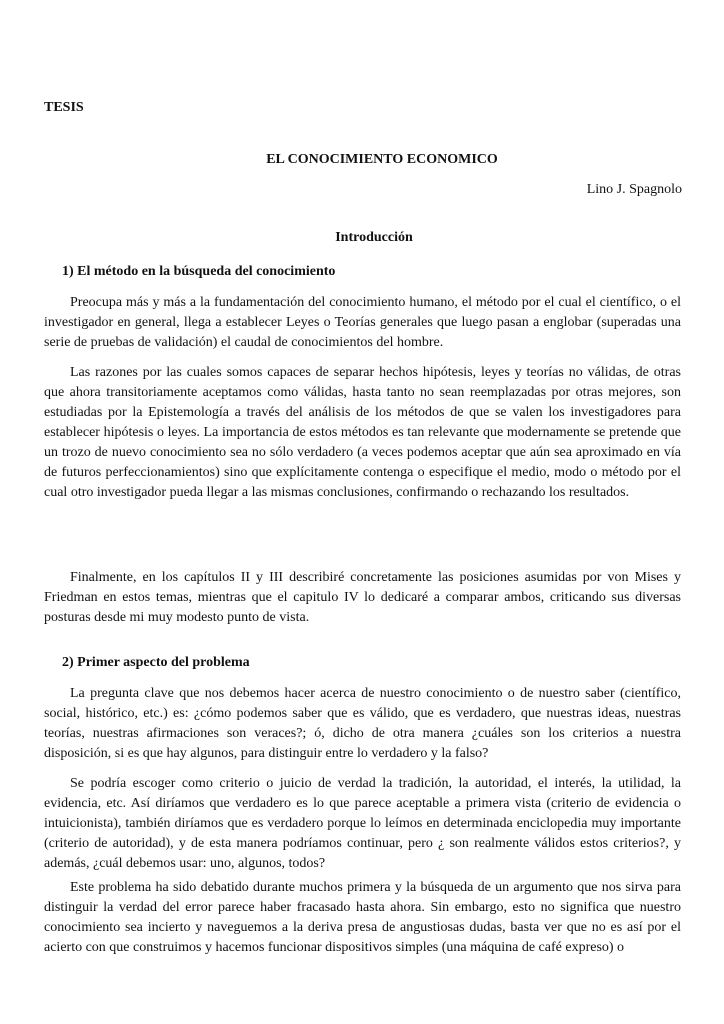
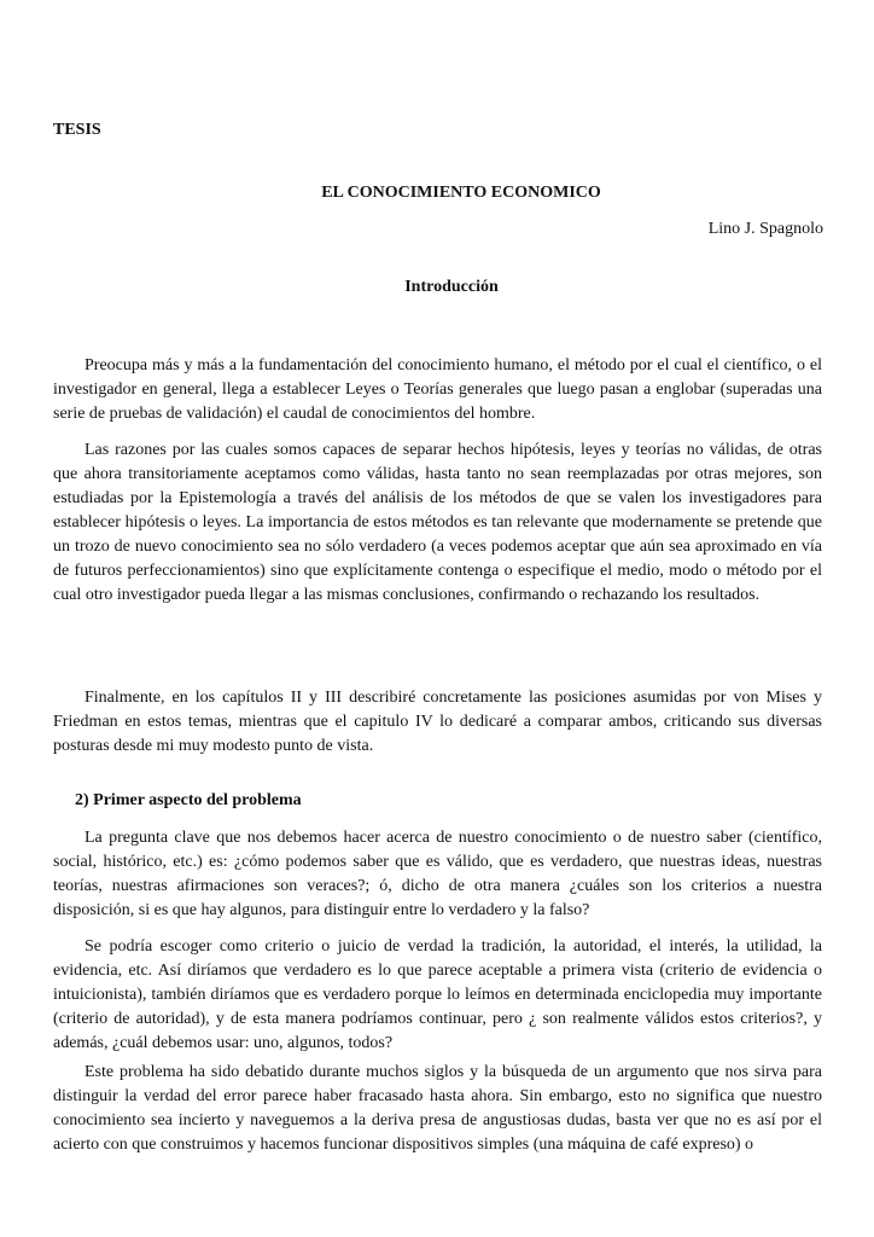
  TESIS
  EL CONOCIMIENTO ECONOMICO
  Lino J. Spagnolo
  Introducción
- 1) El método en la búsqueda del conocimiento
  Preocupa más y más a la fundamentación del conocimiento humano, el método por el cual el científico, o el investigador en general, llega a establecer Leyes o Teorías generales que luego pasan a englobar (superadas una serie de pruebas de validación) el caudal de conocimientos del hombre.
  Las razones por las cuales somos capaces de separar hechos hipótesis, leyes y teorías no válidas, de otras que ahora transitoriamente aceptamos como válidas, hasta tanto no sean reemplazadas por otras mejores, son estudiadas por la Epistemología a través del análisis de los métodos de que se valen los investigadores para establecer hipótesis o leyes. La importancia de estos métodos es tan relevante que modernamente se pretende que un trozo de nuevo conocimiento sea no sólo verdadero (a veces podemos aceptar que aún sea aproximado en vía de futuros perfeccionamientos) sino que explícitamente contenga o especifique el medio, modo o método por el cual otro investigador pueda llegar a las mismas conclusiones, confirmando o rechazando los resultados.
  Finalmente, en los capítulos II y III describiré concretamente las posiciones asumidas por von Mises y Friedman en estos temas, mientras que el capitulo IV lo dedicaré a comparar ambos, criticando sus diversas posturas desde mi muy modesto punto de vista.
  2) Primer aspecto del problema
  La pregunta clave que nos debemos hacer acerca de nuestro conocimiento o de nuestro saber (científico, social, histórico, etc.) es: ¿cómo podemos saber que es válido, que es verdadero, que nuestras ideas, nuestras teorías, nuestras afirmaciones son veraces?; ó, dicho de otra manera ¿cuáles son los criterios a nuestra disposición, si es que hay algunos, para distinguir entre lo verdadero y la falso?
  Se podría escoger como criterio o juicio de verdad la tradición, la autoridad, el interés, la utilidad, la evidencia, etc. Así diríamos que verdadero es lo que parece aceptable a primera vista (criterio de evidencia o intuicionista), también diríamos que es verdadero porque lo leímos en determinada enciclopedia muy importante (criterio de autoridad), y de esta manera podríamos continuar, pero ¿ son realmente válidos estos criterios?, y además, ¿cuál debemos usar: uno, algunos, todos?
- Este problema ha sido debatido durante muchos primera y la búsqueda de un argumento que nos sirva para distinguir la verdad del error parece haber fracasado hasta ahora. Sin embargo, esto no significa que nuestro conocimiento sea incierto y naveguemos a la deriva presa de angustiosas dudas, basta ver que no es así por el acierto con que construimos y hacemos funcionar dispositivos simples (una máquina de café expreso) o
+ Este problema ha sido debatido durante muchos siglos y la búsqueda de un argumento que nos sirva para distinguir la verdad del error parece haber fracasado hasta ahora. Sin embargo, esto no significa que nuestro conocimiento sea incierto y naveguemos a la deriva presa de angustiosas dudas, basta ver que no es así por el acierto con que construimos y hacemos funcionar dispositivos simples (una máquina de café expreso) o
